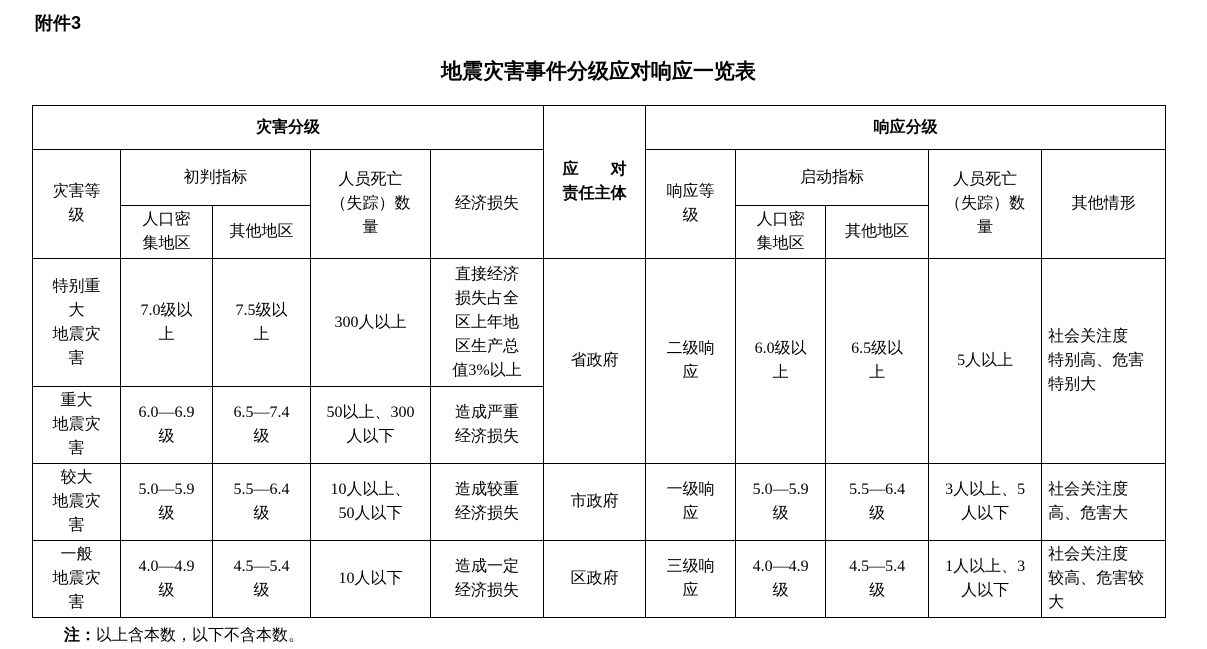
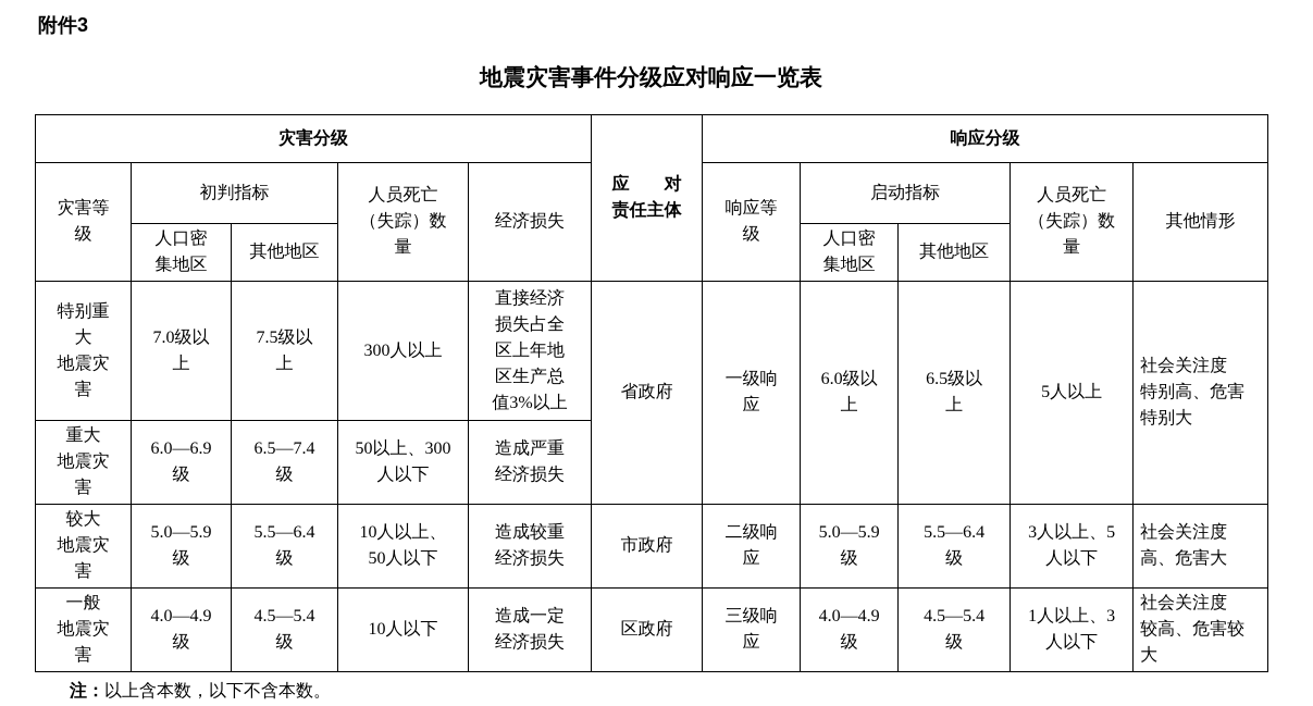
  附件3
  地震灾害事件分级应对响应一览表
  灾害分级	应 对 责任主体	响应分级
  灾害等 级	初判指标	人员死亡 （失踪）数 量	经济损失	响应等 级	启动指标	人员死亡 （失踪）数 量	其他情形
  人口密 集地区	其他地区	人口密 集地区	其他地区
- 特别重 大 地震灾 害	7.0级以 上	7.5级以 上	300人以上	直接经济 损失占全 区上年地 区生产总 值3%以上	省政府	二级响 应	6.0级以 上	6.5级以 上	5人以上	社会关注度 特别高、危害 特别大
+ 特别重 大 地震灾 害	7.0级以 上	7.5级以 上	300人以上	直接经济 损失占全 区上年地 区生产总 值3%以上	省政府	一级响 应	6.0级以 上	6.5级以 上	5人以上	社会关注度 特别高、危害 特别大
  重大 地震灾 害	6.0—6.9 级	6.5—7.4 级	50以上、300 人以下	造成严重 经济损失
- 较大 地震灾 害	5.0—5.9 级	5.5—6.4 级	10人以上、 50人以下	造成较重 经济损失	市政府	一级响 应	5.0—5.9 级	5.5—6.4 级	3人以上、5 人以下	社会关注度 高、危害大
+ 较大 地震灾 害	5.0—5.9 级	5.5—6.4 级	10人以上、 50人以下	造成较重 经济损失	市政府	二级响 应	5.0—5.9 级	5.5—6.4 级	3人以上、5 人以下	社会关注度 高、危害大
  一般 地震灾 害	4.0—4.9 级	4.5—5.4 级	10人以下	造成一定 经济损失	区政府	三级响 应	4.0—4.9 级	4.5—5.4 级	1人以上、3 人以下	社会关注度 较高、危害较 大
  注：以上含本数，以下不含本数。
